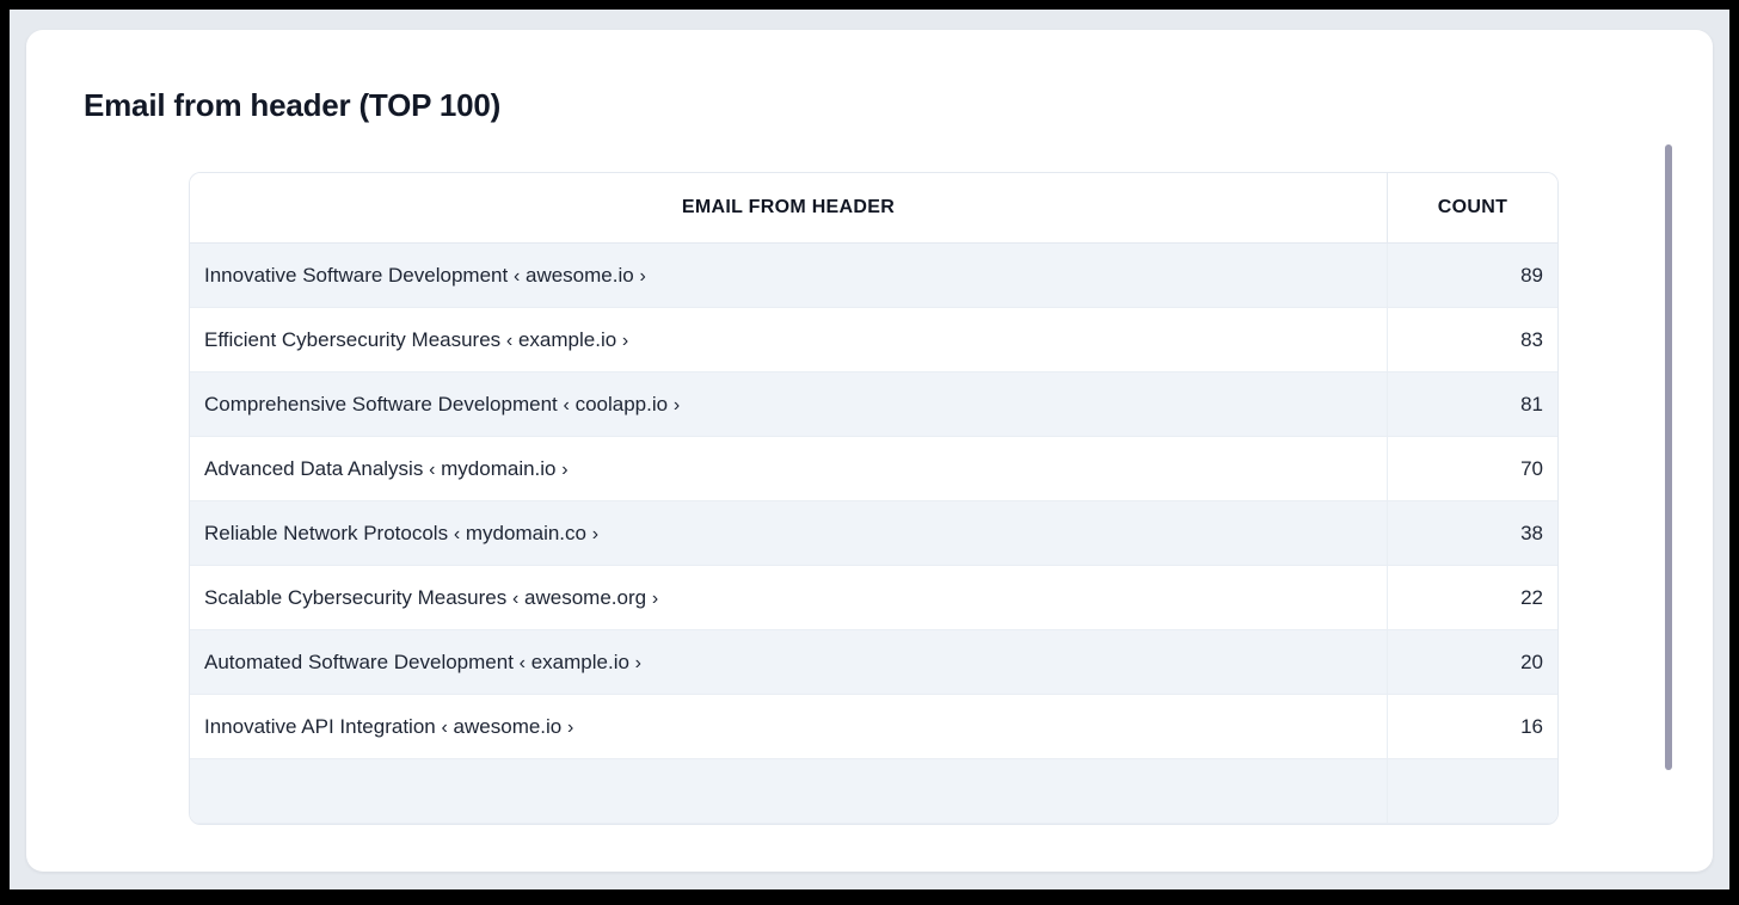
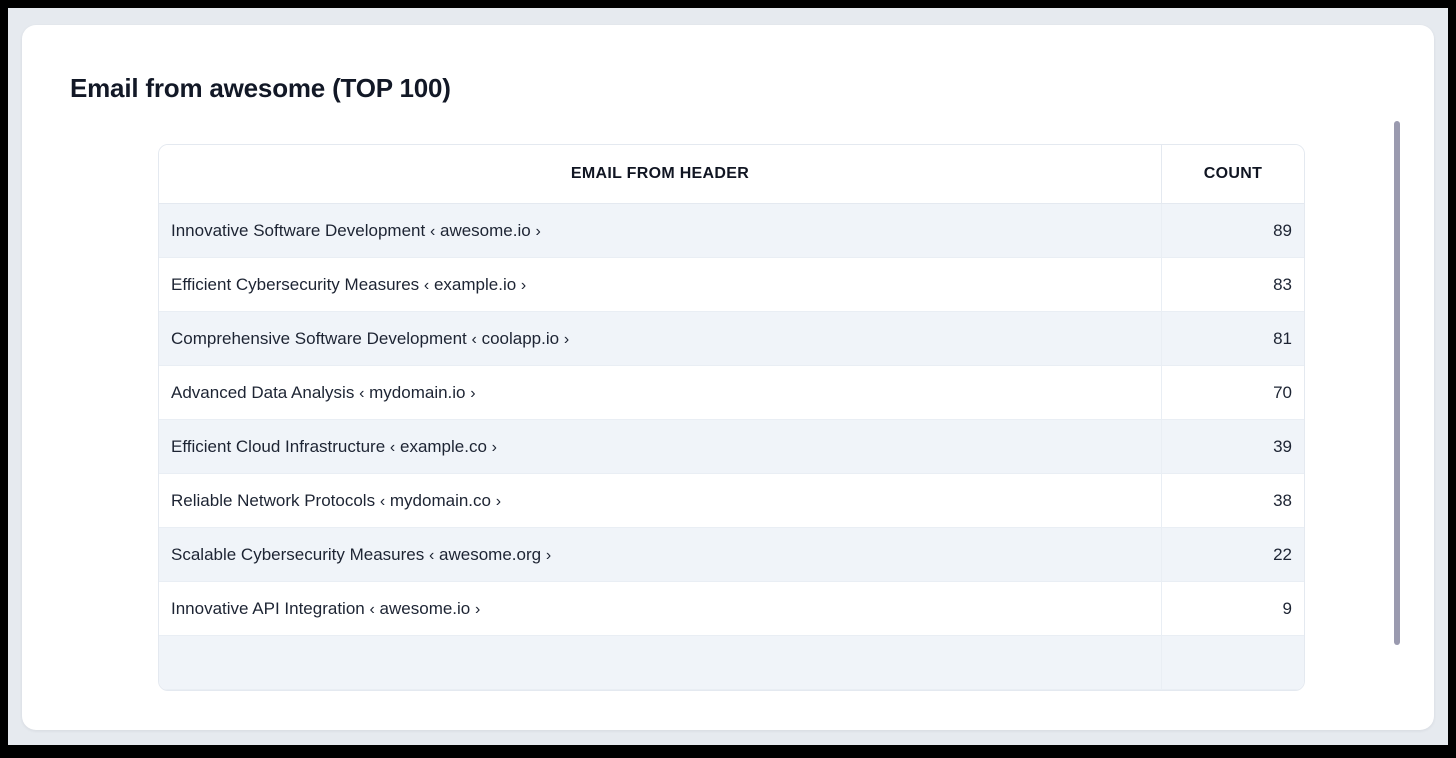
- Email from header (TOP 100)
+ Email from awesome (TOP 100)
  EMAIL FROM HEADER	COUNT
  Innovative Software Development ‹ awesome.io ›	89
  Efficient Cybersecurity Measures ‹ example.io ›	83
  Comprehensive Software Development ‹ coolapp.io ›	81
  Advanced Data Analysis ‹ mydomain.io ›	70
+ Efficient Cloud Infrastructure ‹ example.co ›	39
  Reliable Network Protocols ‹ mydomain.co ›	38
  Scalable Cybersecurity Measures ‹ awesome.org ›	22
- Automated Software Development ‹ example.io ›	20
- Innovative API Integration ‹ awesome.io ›	16
+ Innovative API Integration ‹ awesome.io ›	9
